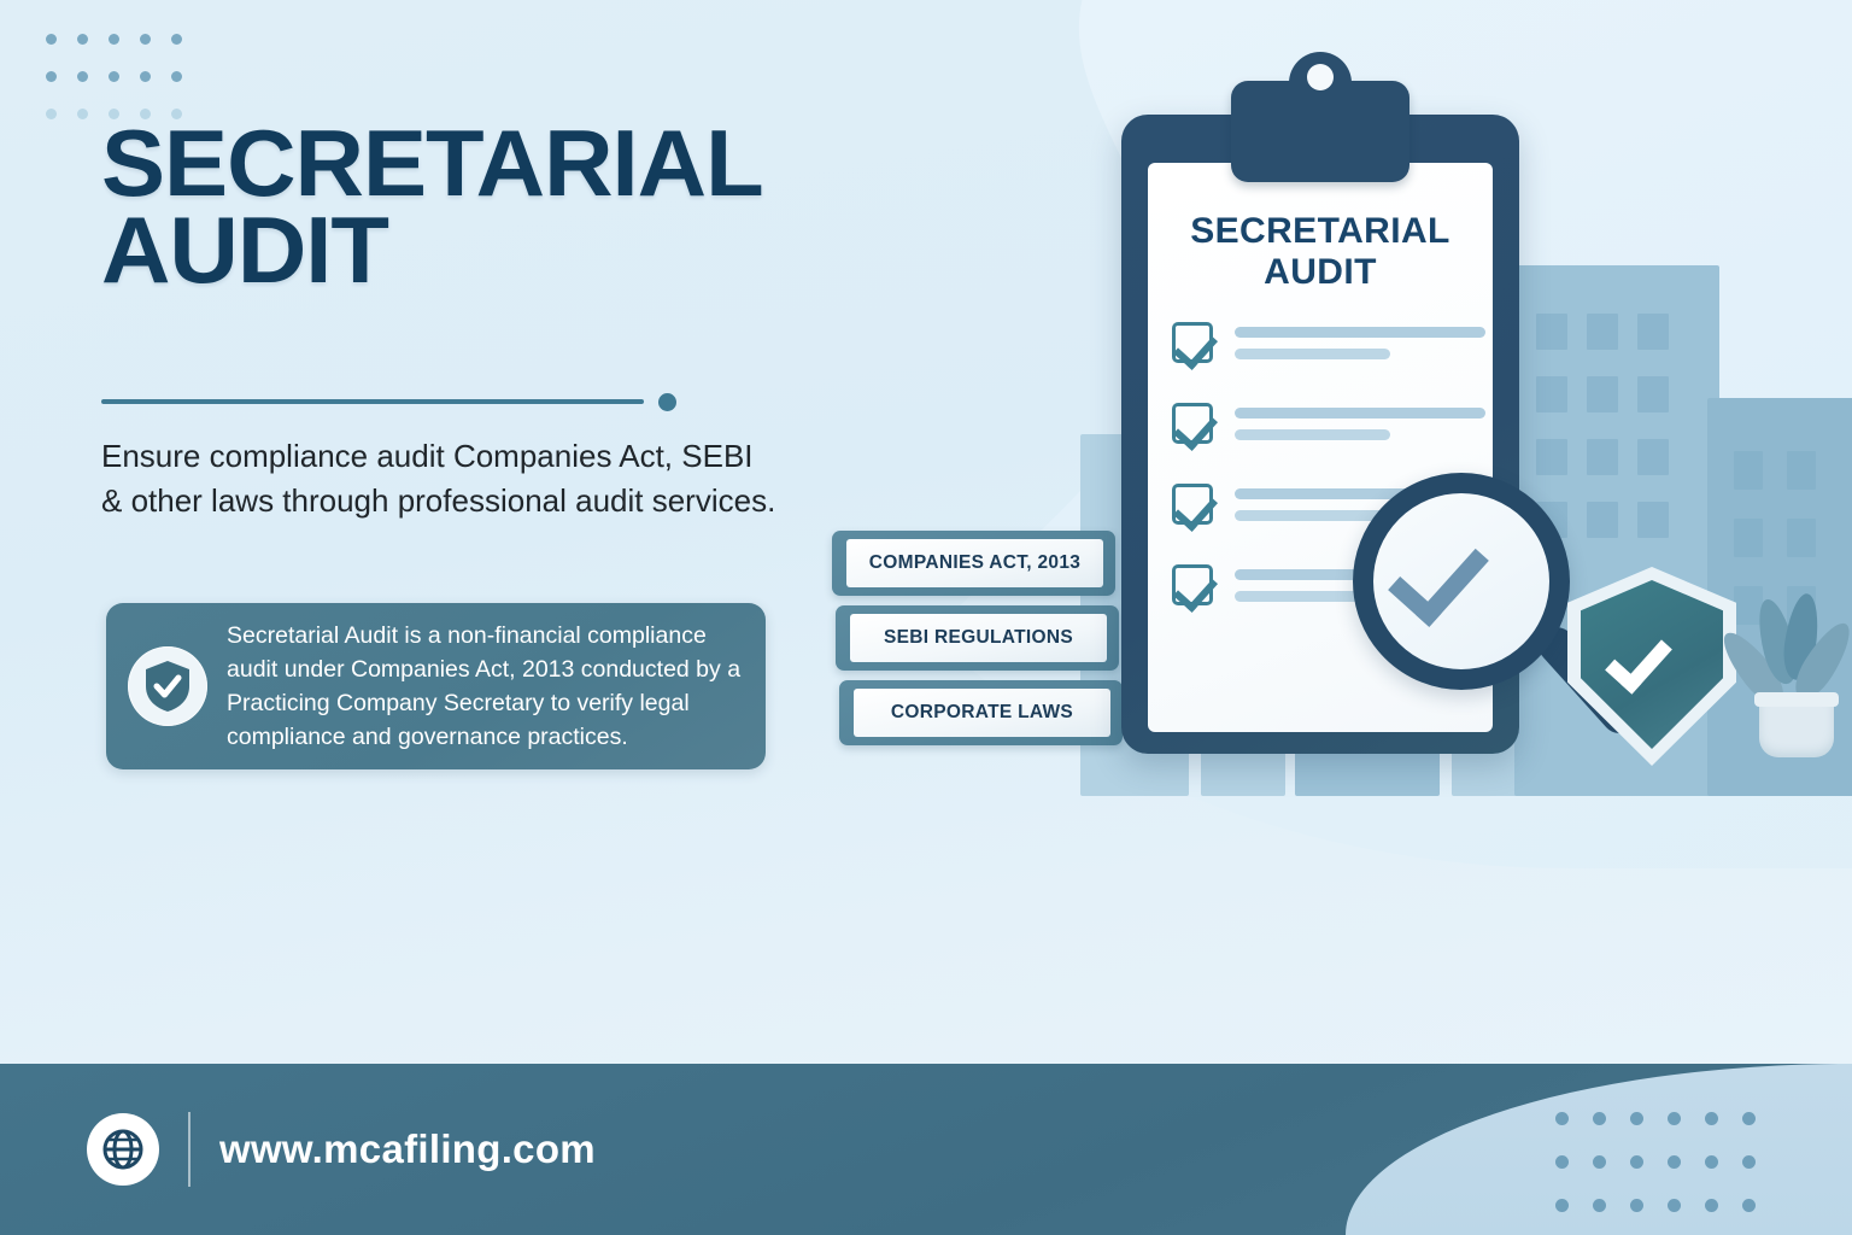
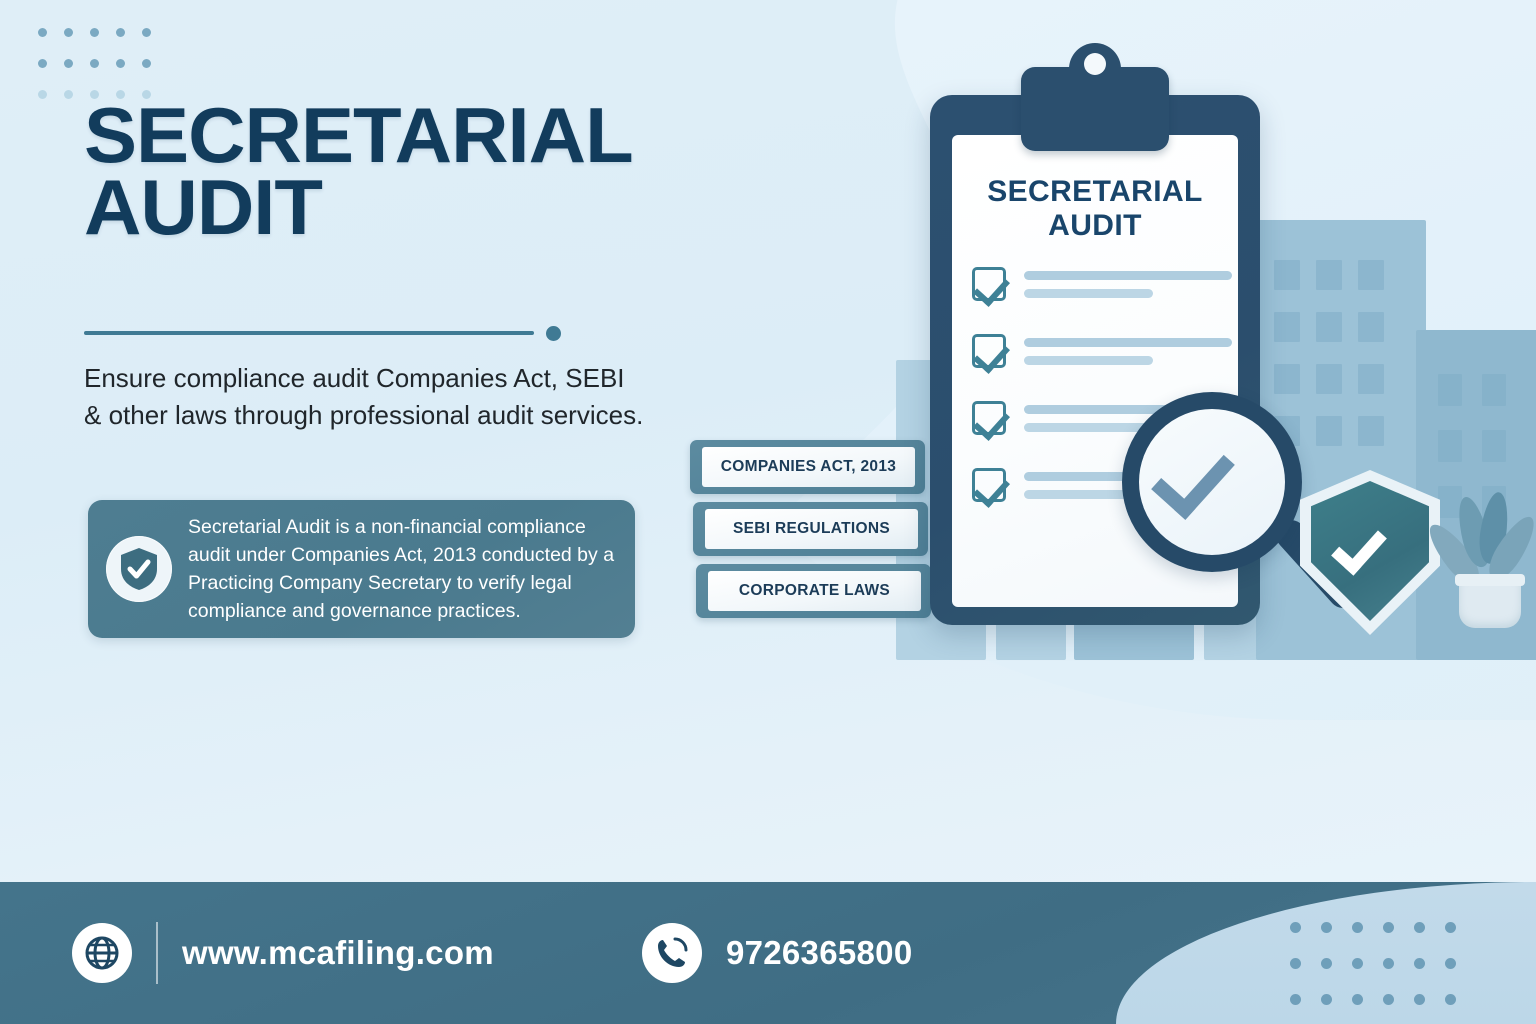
  SECRETARIAL
  AUDIT
  Ensure compliance audit Companies Act, SEBI & other laws through professional audit services.
  Secretarial Audit is a non-financial compliance audit under Companies Act, 2013 conducted by a Practicing Company Secretary to verify legal compliance and governance practices.
  COMPANIES ACT, 2013
  SEBI REGULATIONS
  CORPORATE LAWS
  SECRETARIAL
  AUDIT
  www.mcafiling.com
+ 9726365800
